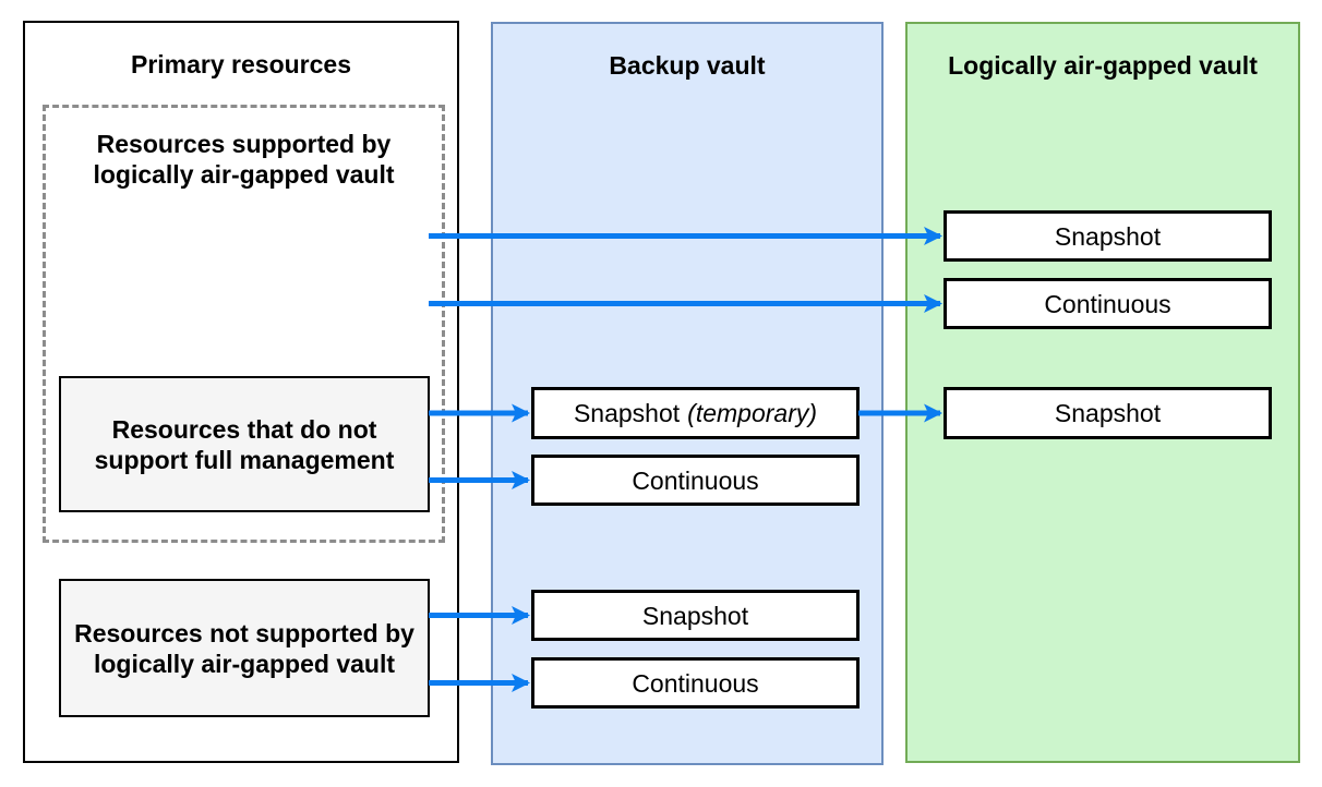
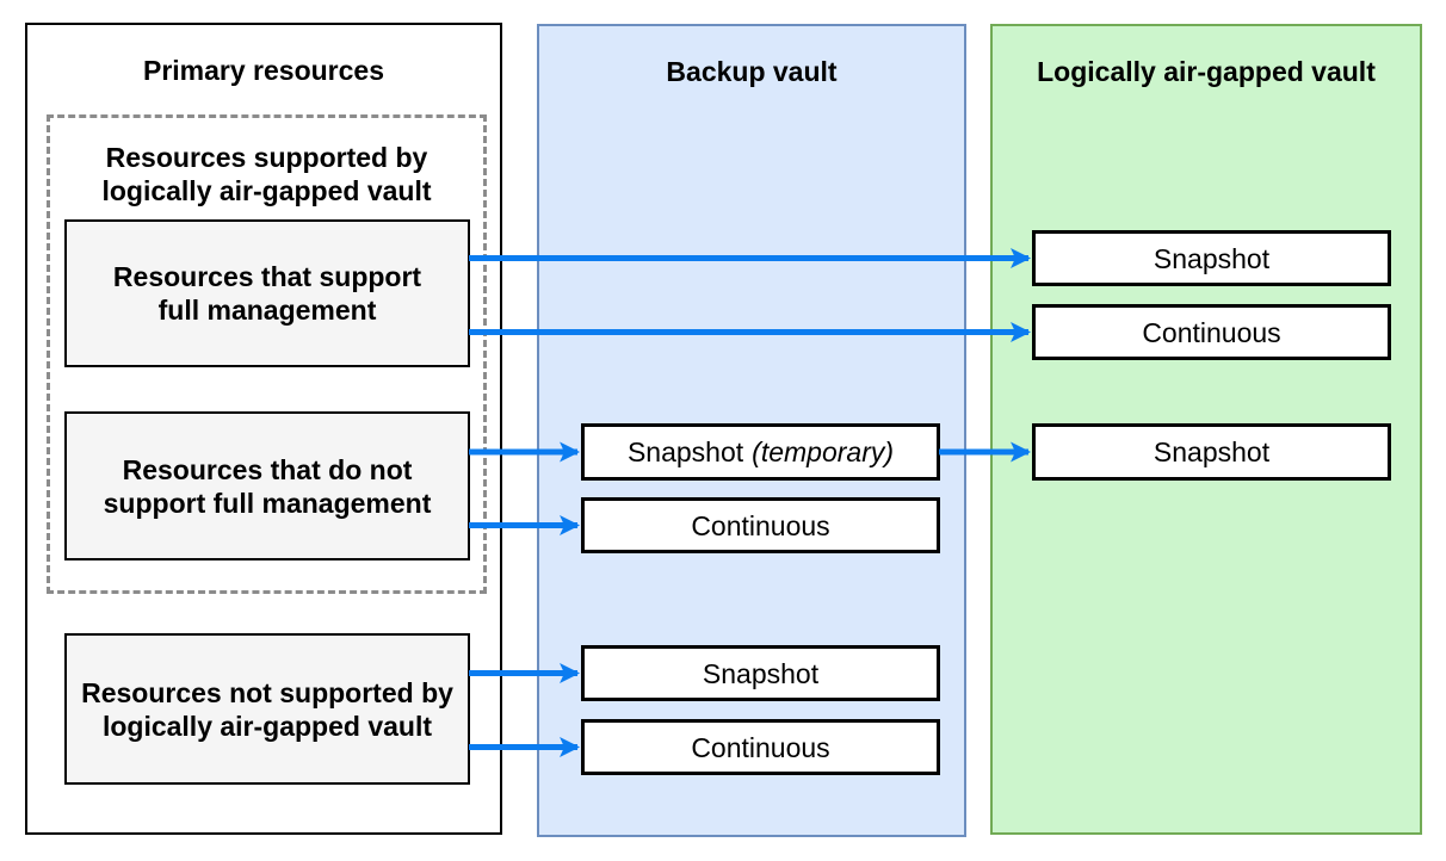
  Primary resources
  Resources supported by
  logically air-gapped vault
+ Resources that support
+ full management
  Resources that do not
  support full management
  Resources not supported by
  logically air-gapped vault
  Backup vault
  Snapshot
  (temporary)
  Continuous
  Snapshot
  Continuous
  Logically air-gapped vault
  Snapshot
  Continuous
  Snapshot
